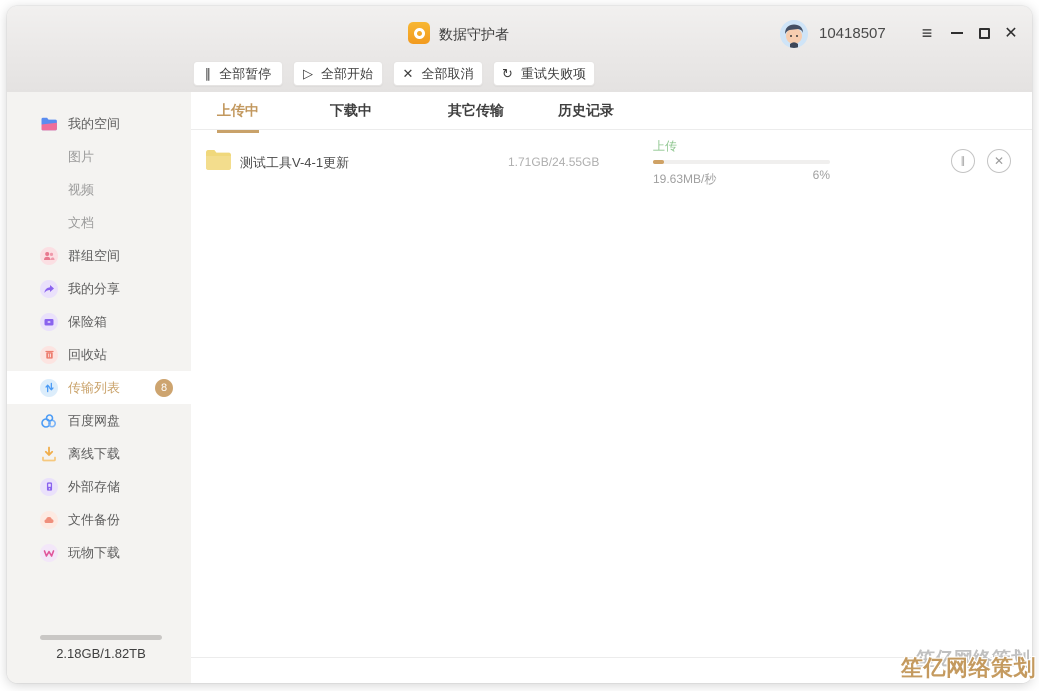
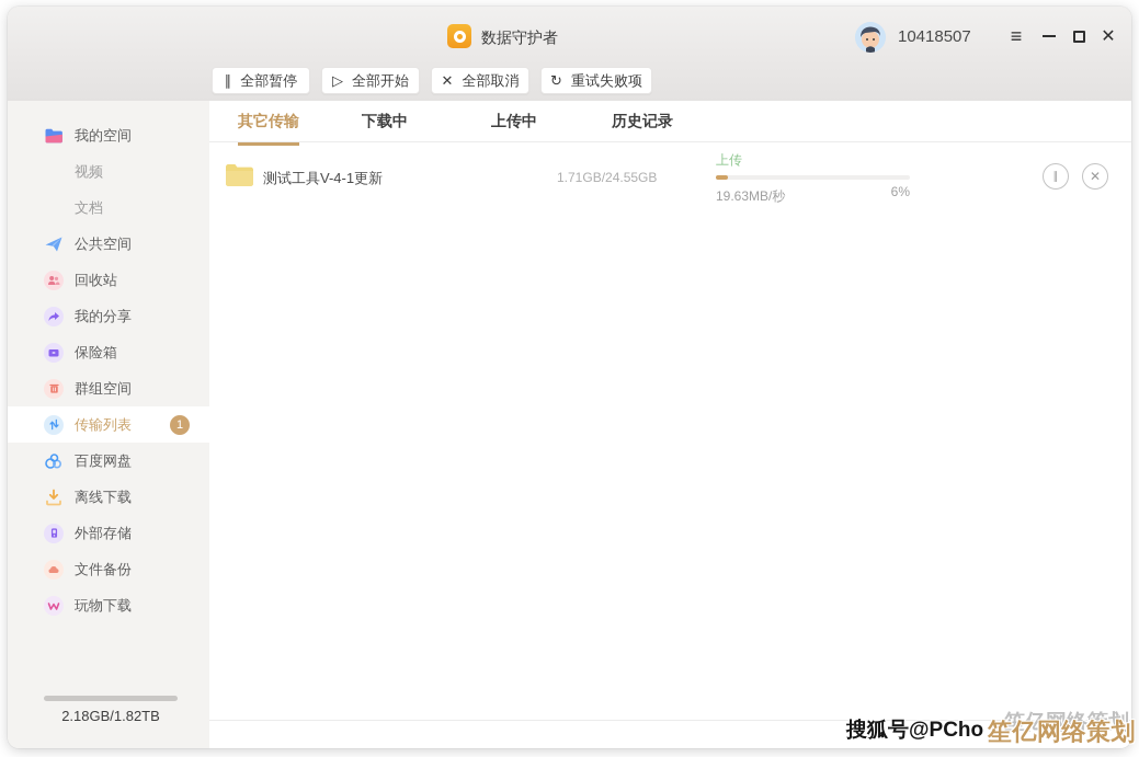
  数据守护者
  10418507
  ≡
  ✕
  ∥
  全部暂停
  ▷
  全部开始
  ✕
  全部取消
  ↻
  重试失败项
  我的空间
- 图片
  视频
  文档
+ 公共空间
- 群组空间
+ 回收站
  我的分享
  保险箱
- 回收站
+ 群组空间
  传输列表
- 8
+ 1
  百度网盘
  离线下载
  外部存储
  文件备份
  玩物下载
  2.18GB/1.82TB
- 上传中
+ 其它传输
  下载中
- 其它传输
+ 上传中
  历史记录
  测试工具V-4-1更新
  1.71GB/24.55GB
  上传
  19.63MB/秒
  6%
  ∥
  ✕
+ 搜狐号@PCho
  笙亿网络策划
  笙亿网络策划
